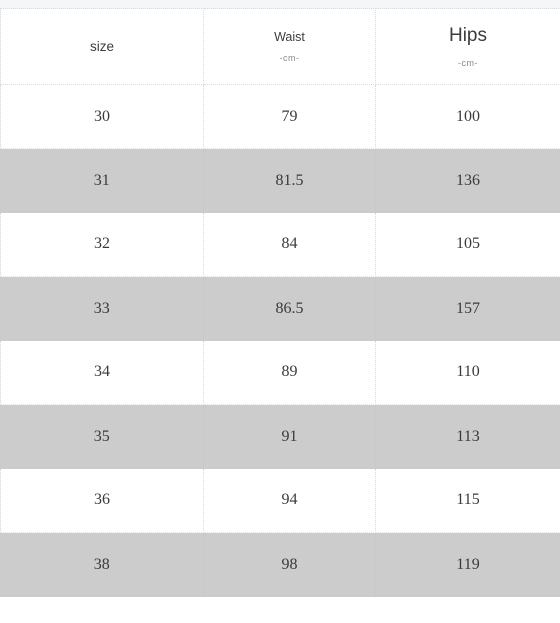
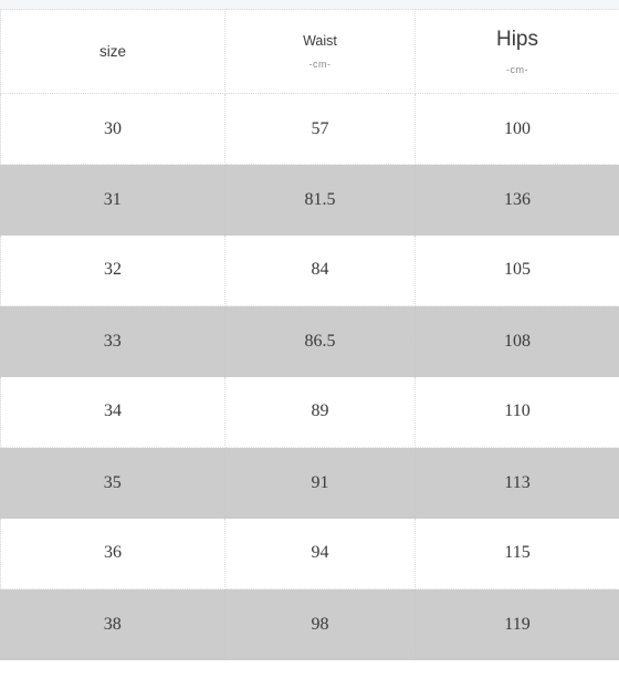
  size	Waist -cm-	Hips -cm-
- 30	79	100
+ 30	57	100
  31	81.5	136
  32	84	105
- 33	86.5	157
+ 33	86.5	108
  34	89	110
  35	91	113
  36	94	115
  38	98	119
